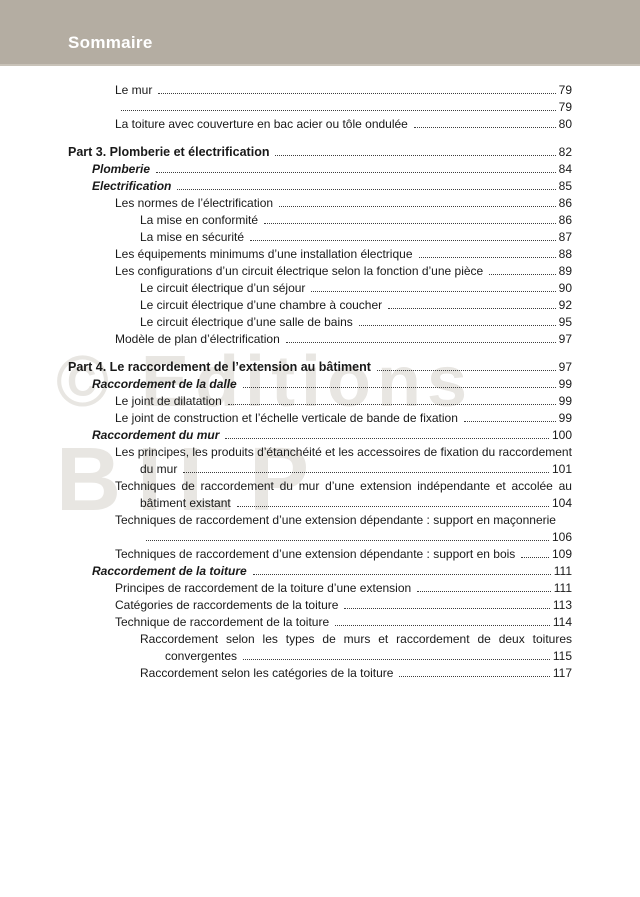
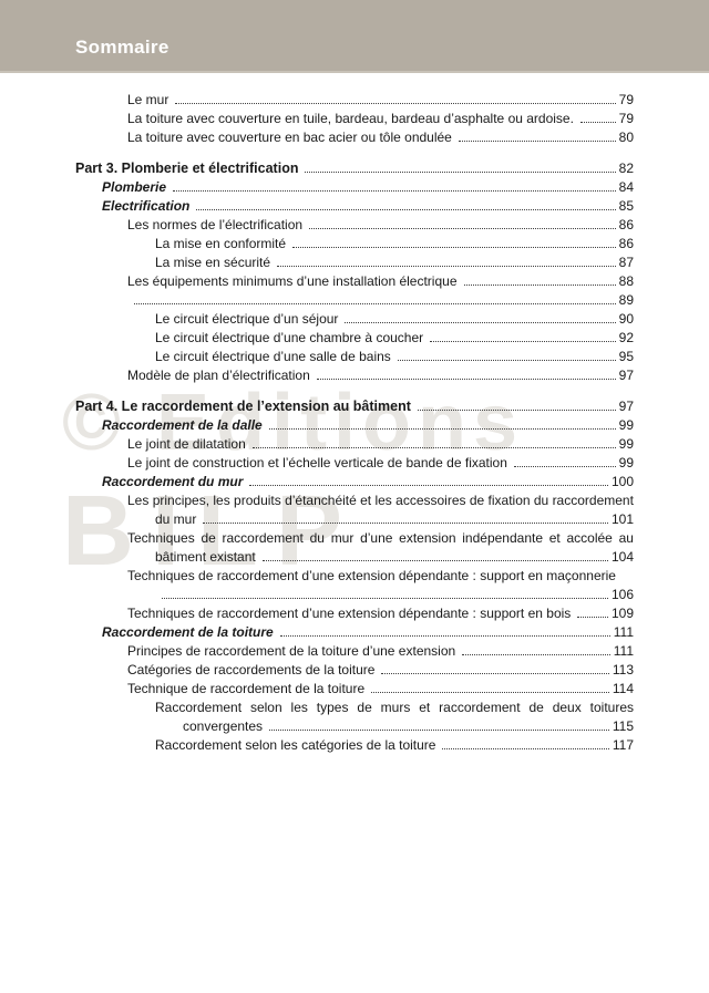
  Sommaire
  © Editions
  BILP
  Le mur
  79
+ La toiture avec couverture en tuile, bardeau, bardeau d’asphalte ou ardoise.
  79
  La toiture avec couverture en bac acier ou tôle ondulée
  80
  Part 3. Plomberie et électrification
  82
  Plomberie
  84
  Electrification
  85
  Les normes de l’électrification
  86
  La mise en conformité
  86
  La mise en sécurité
  87
  Les équipements minimums d’une installation électrique
  88
- Les configurations d’un circuit électrique selon la fonction d’une pièce
  89
  Le circuit électrique d’un séjour
  90
  Le circuit électrique d’une chambre à coucher
  92
  Le circuit électrique d’une salle de bains
  95
  Modèle de plan d’électrification
  97
  Part 4. Le raccordement de l’extension au bâtiment
  97
  Raccordement de la dalle
  99
  Le joint de dilatation
  99
  Le joint de construction et l’échelle verticale de bande de fixation
  99
  Raccordement du mur
  100
  Les
  principes,
  les
  produits
  d’étanchéité
  et
  les
  accessoires
  de
  fixation
  du
  raccordement
  du mur
  101
  Techniques
  de
  raccordement
  du
  mur
  d’une
  extension
  indépendante
  et
  accolée
  au
  bâtiment existant
  104
  Techniques de raccordement d’une extension dépendante : support en maçonnerie
  106
  Techniques de raccordement d’une extension dépendante : support en bois
  109
  Raccordement de la toiture
  111
  Principes de raccordement de la toiture d’une extension
  111
  Catégories de raccordements de la toiture
  113
  Technique de raccordement de la toiture
  114
  Raccordement
  selon
  les
  types
  de
  murs
  et
  raccordement
  de
  deux
  toitures
  convergentes
  115
  Raccordement selon les catégories de la toiture
  117
